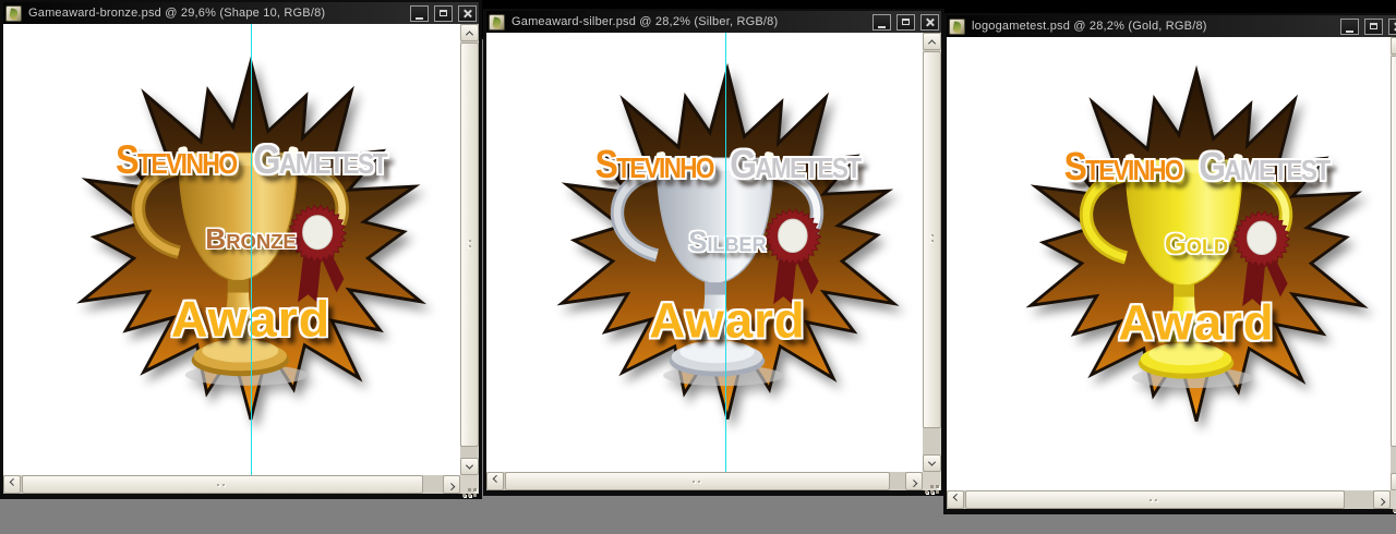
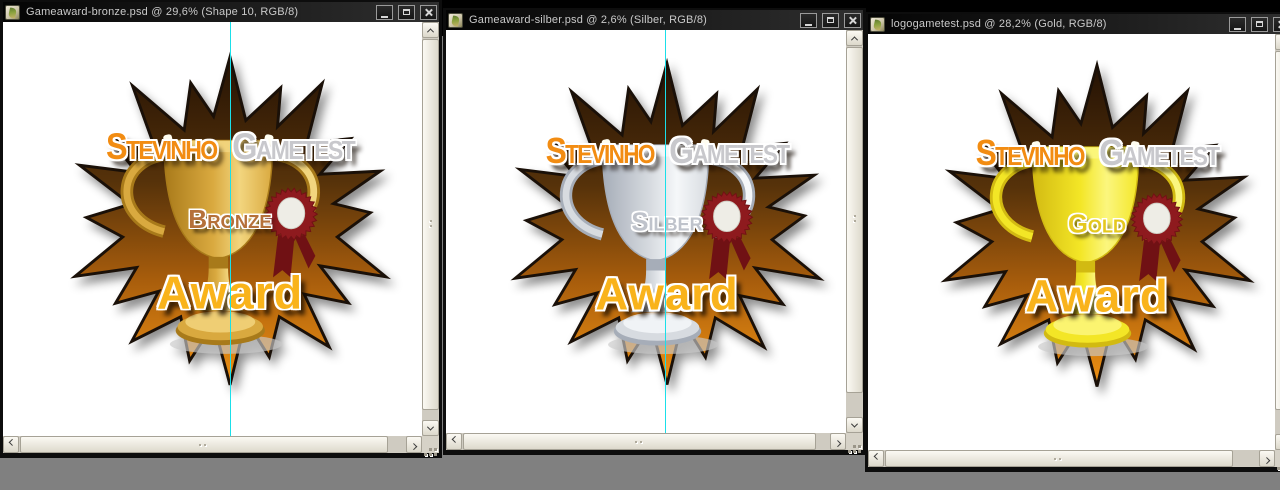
  Gameaward-bronze.psd @ 29,6% (Shape 10, RGB/8)
  Stevinho Gametest
  Bronze
  Award
- Gameaward-silber.psd @ 28,2% (Silber, RGB/8)
+ Gameaward-silber.psd @ 2,6% (Silber, RGB/8)
  Stevinho Gametest
  Silber
  Award
  logogametest.psd @ 28,2% (Gold, RGB/8)
  Stevinho Gametest
  Gold
  Award
